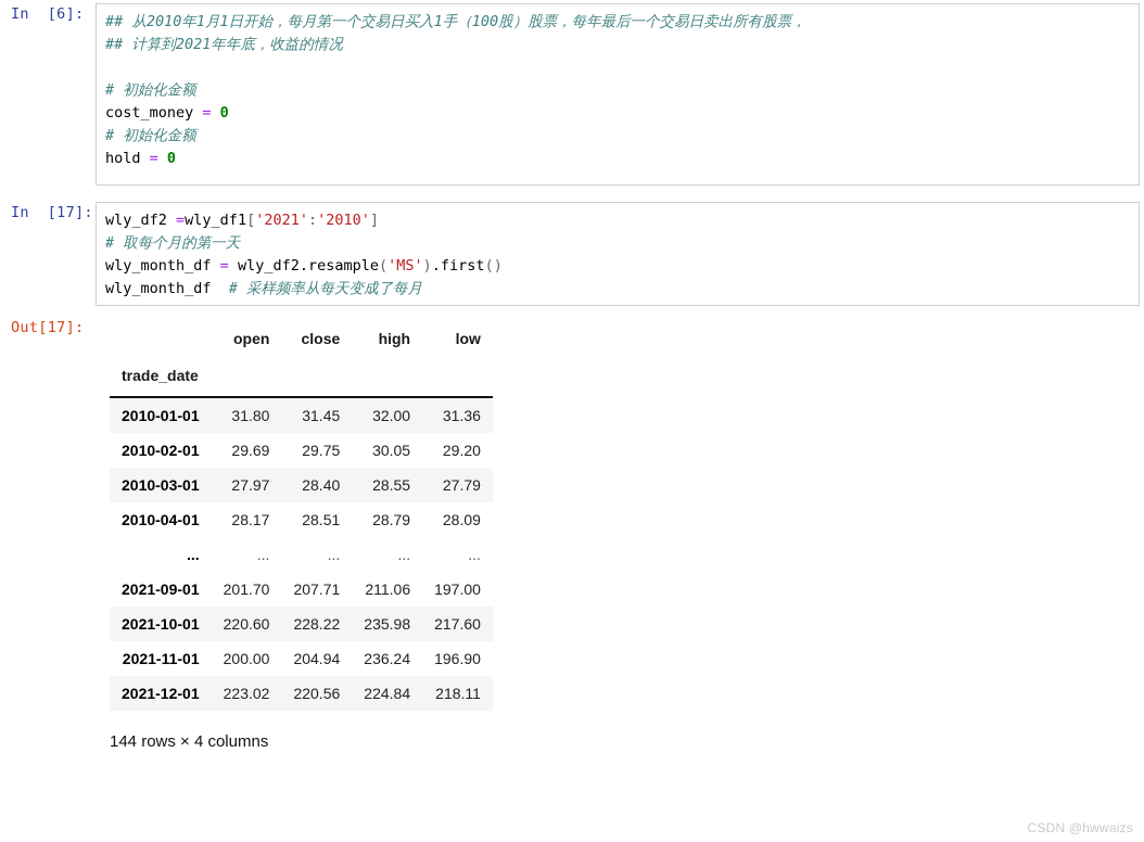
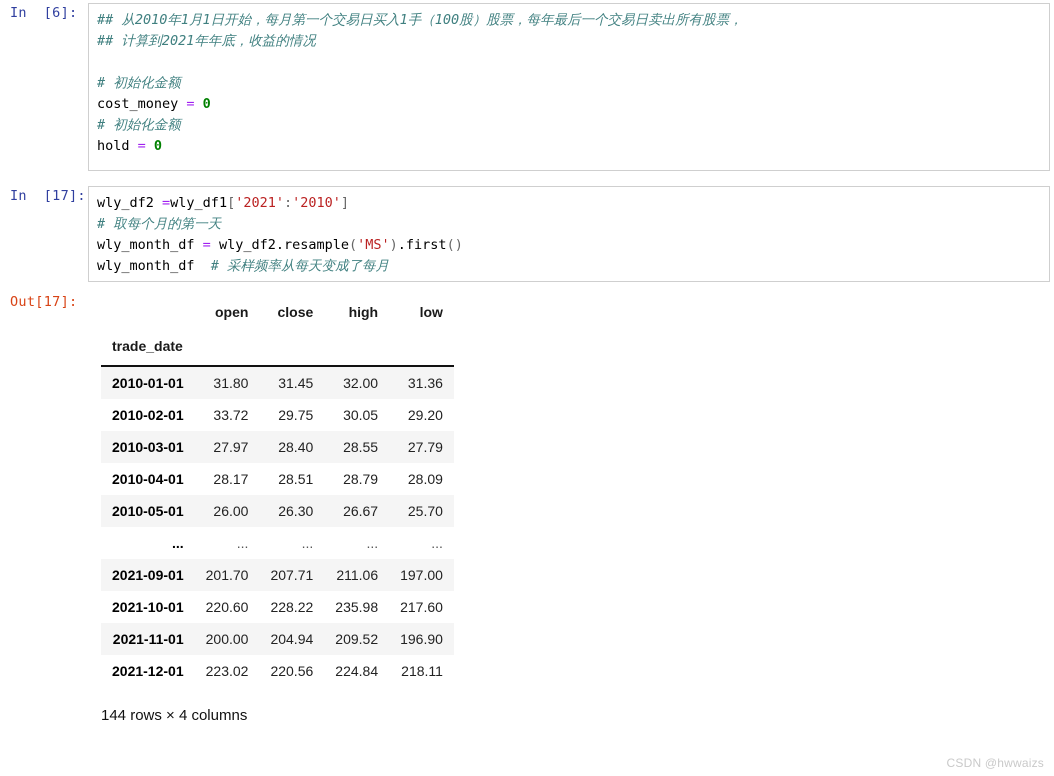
  In [6]:
  ## 从2010年1月1日开始，每月第一个交易日买入1手（100股）股票，每年最后一个交易日卖出所有股票， ## 计算到2021年年底，收益的情况 # 初始化金额 cost_money = 0 # 初始化金额 hold = 0
  In [17]:
  wly_df2 =wly_df1['2021':'2010'] # 取每个月的第一天 wly_month_df = wly_df2.resample('MS').first() wly_month_df # 采样频率从每天变成了每月
  Out[17]:
  	open	close	high	low
  trade_date
  2010-01-01	31.80	31.45	32.00	31.36
- 2010-02-01	29.69	29.75	30.05	29.20
+ 2010-02-01	33.72	29.75	30.05	29.20
  2010-03-01	27.97	28.40	28.55	27.79
  2010-04-01	28.17	28.51	28.79	28.09
+ 2010-05-01	26.00	26.30	26.67	25.70
  ...	...	...	...	...
  2021-09-01	201.70	207.71	211.06	197.00
  2021-10-01	220.60	228.22	235.98	217.60
- 2021-11-01	200.00	204.94	236.24	196.90
+ 2021-11-01	200.00	204.94	209.52	196.90
  2021-12-01	223.02	220.56	224.84	218.11
  144 rows × 4 columns
  CSDN @hwwaizs
